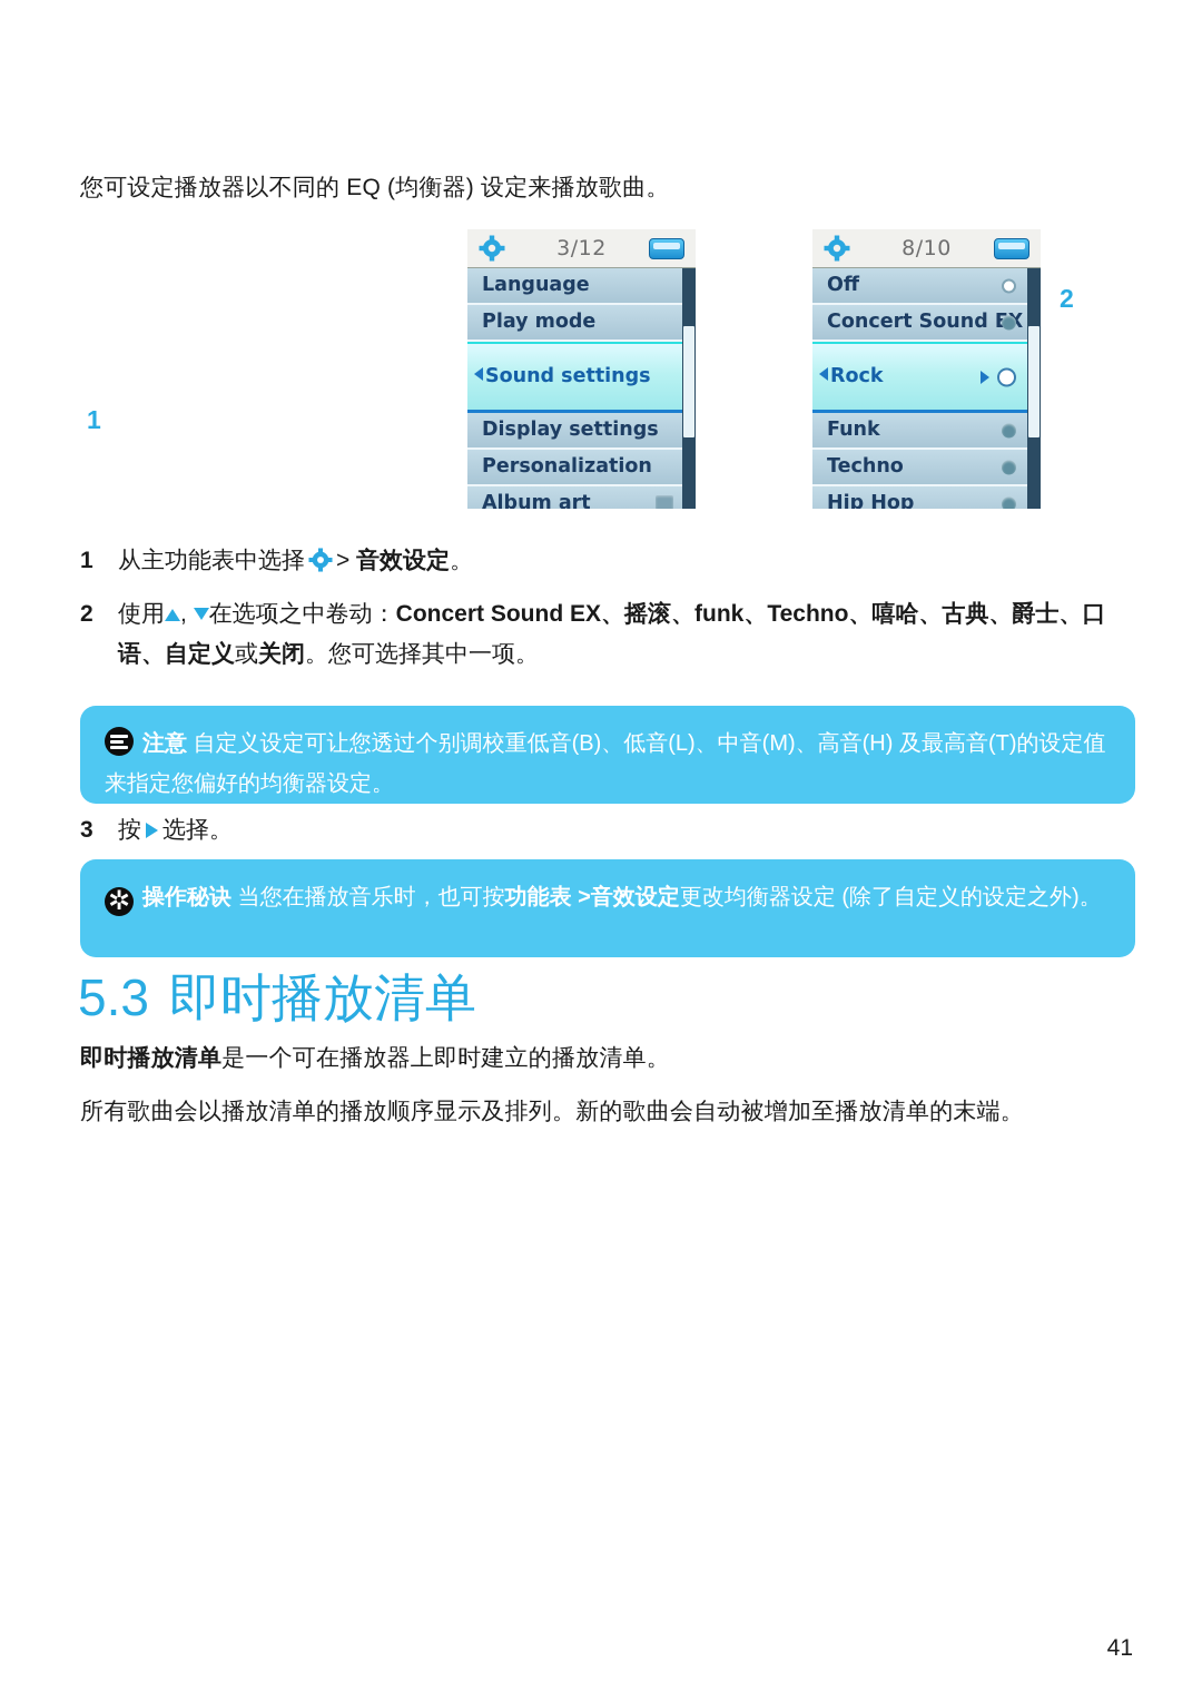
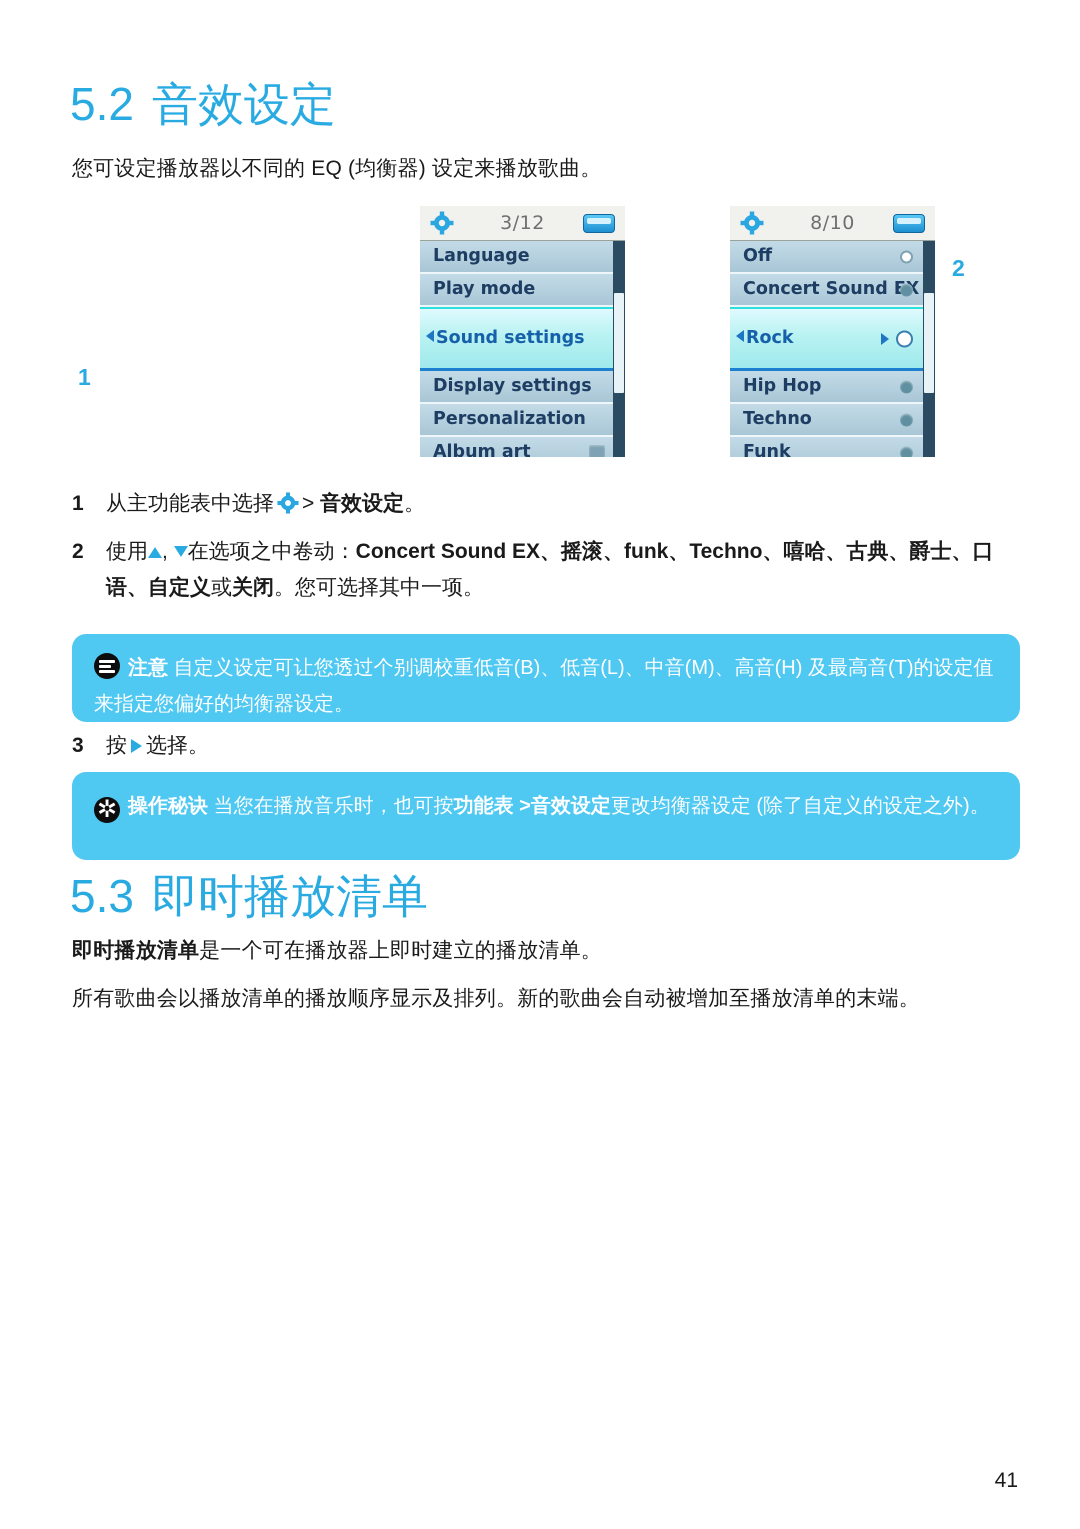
+ 5.2 音效设定
  您可设定播放器以不同的 EQ (均衡器) 设定来播放歌曲。
  1
  3/12
  Language
  Play mode
  Sound settings
  Display settings
  Personalization
  Album art
  2
  8/10
  Off
  Concert Sound
  Rock
- Funk
+ Hip Hop
  Techno
- Hip Hop
+ Funk
  1
  从主功能表中选择 > 音效设定。
  2
  使用 , 在选项之中卷动：Concert Sound EX、摇滚、funk、Techno、嘻哈、古典、爵士、口语、自定义或关闭。您可选择其中一项。
  注意 自定义设定可让您透过个别调校重低音(B)、低音(L)、中音(M)、高音(H) 及最高音(T)的设定值来指定您偏好的均衡器设定。
  3
  按 选择。
  ✲ 操作秘诀 当您在播放音乐时，也可按功能表 >音效设定更改均衡器设定 (除了自定义的设定之外)。
  5.3 即时播放清单
  即时播放清单是一个可在播放器上即时建立的播放清单。
  所有歌曲会以播放清单的播放顺序显示及排列。新的歌曲会自动被增加至播放清单的末端。
  41
